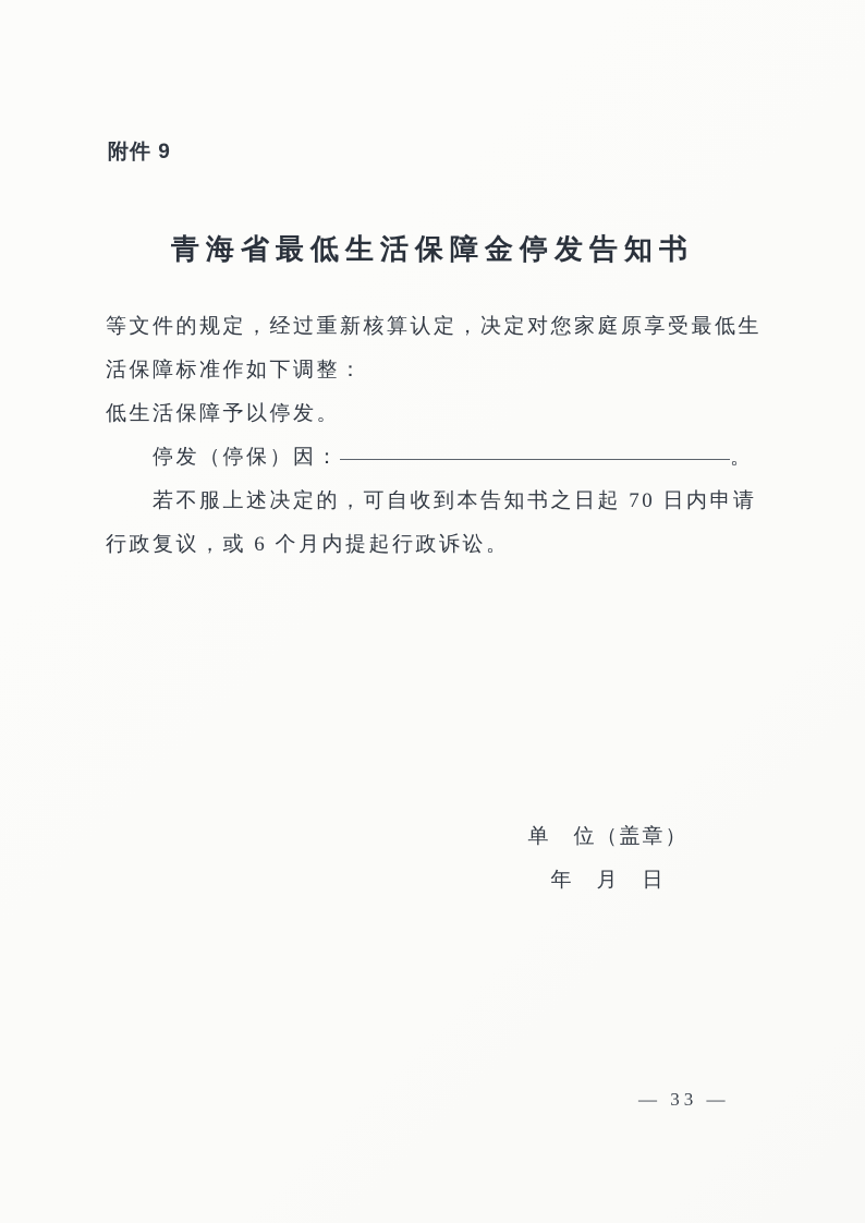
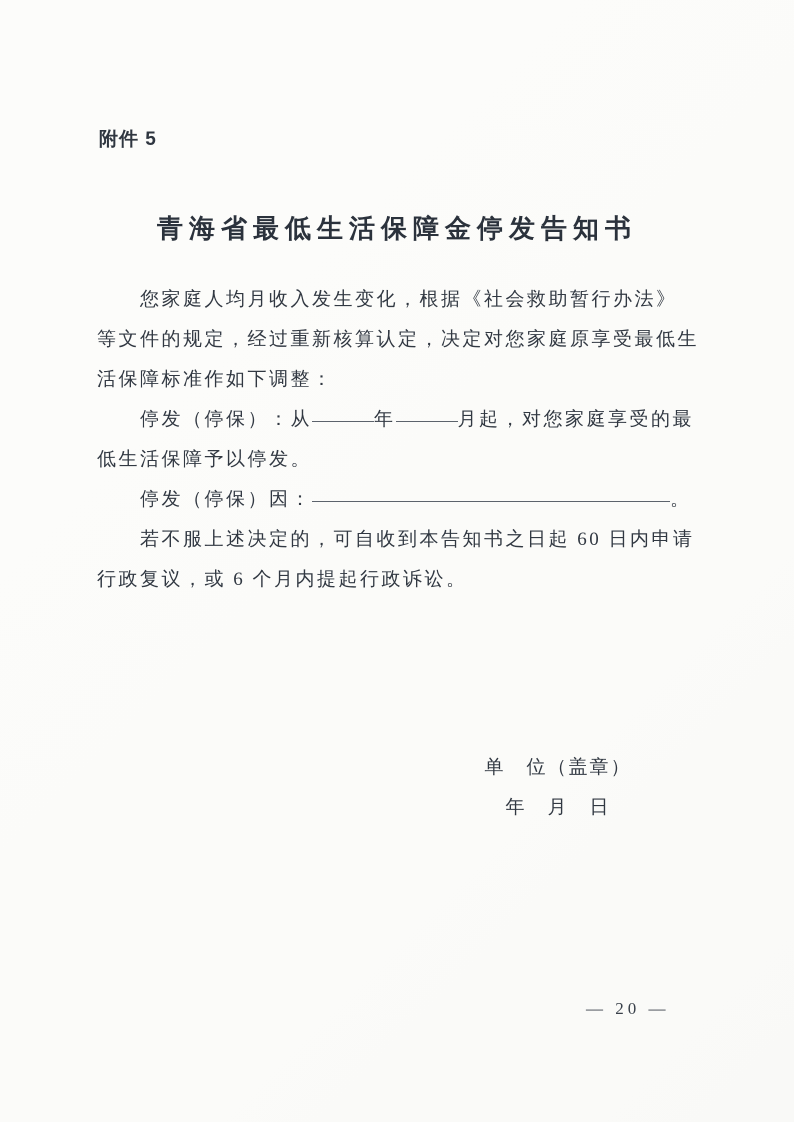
- 附件 9
+ 附件 5
  青海省最低生活保障金停发告知书
+ 您家庭人均月收入发生变化，根据《社会救助暂行办法》
  等文件的规定，经过重新核算认定，决定对您家庭原享受最低生
  活保障标准作如下调整：
+ 停发（停保）：从 年 月起，对您家庭享受的最
  低生活保障予以停发。
  停发（停保）因： 。
- 若不服上述决定的，可自收到本告知书之日起 70 日内申请
+ 若不服上述决定的，可自收到本告知书之日起 60 日内申请
  行政复议，或 6 个月内提起行政诉讼。
  单 位（盖章）
  年 月 日
- — 33 —
+ — 20 —
